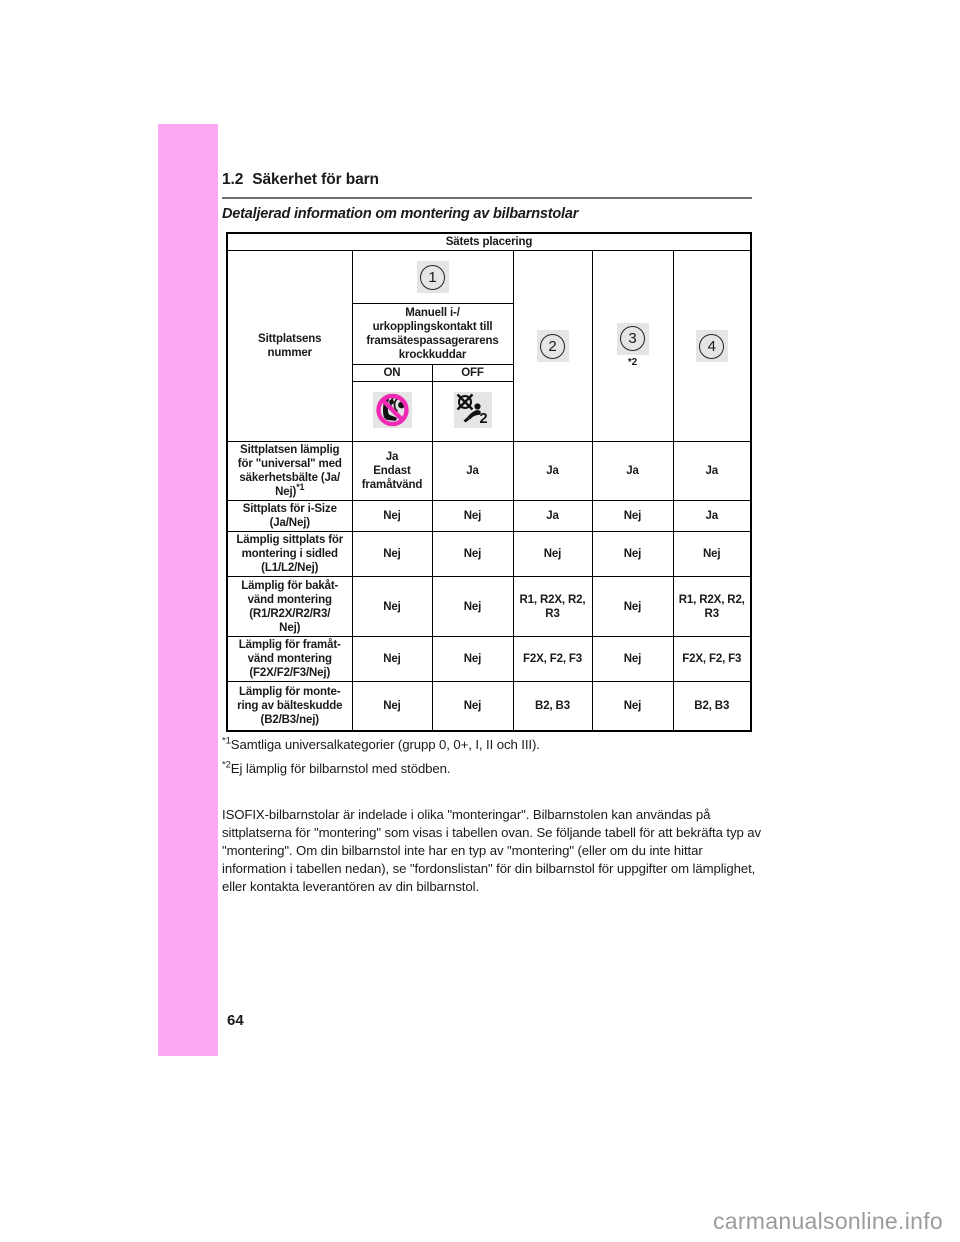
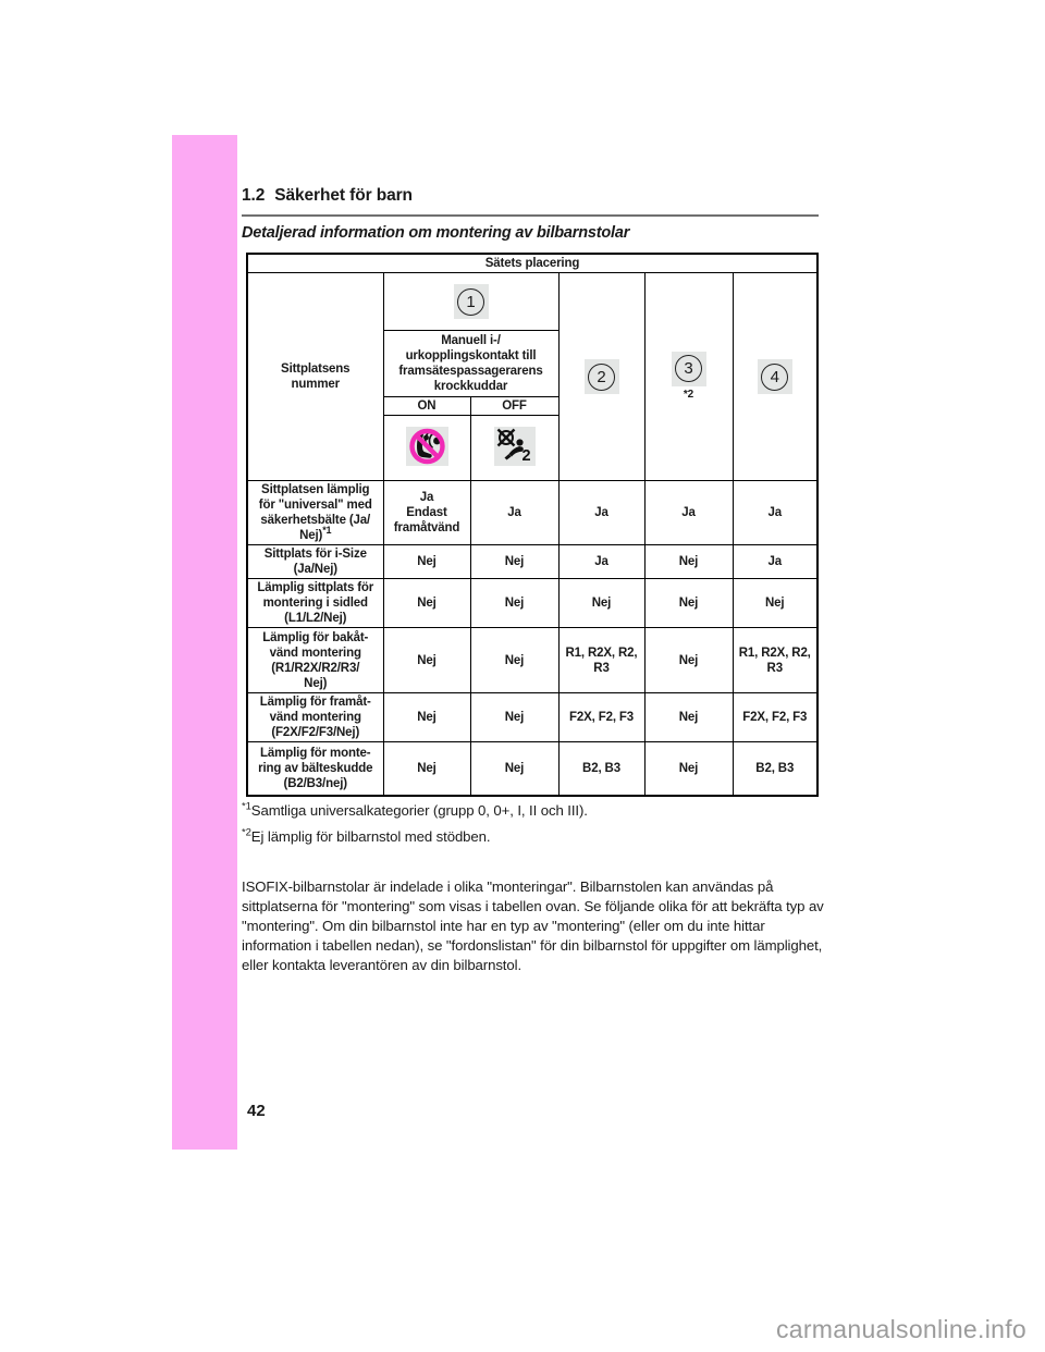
  1.2 Säkerhet för barn
  Detaljerad information om montering av bilbarnstolar
  Sätets placering
  Sittplatsens nummer	1	2	3 *2	4
  Manuell i-/ urkopplingskontakt till framsätespassagerarens krockkuddar
  ON	OFF
  	2
  Sittplatsen lämplig för "universal" med säkerhetsbälte (Ja/ Nej)*1	Ja Endast framåtvänd	Ja	Ja	Ja	Ja
  Sittplats för i-Size (Ja/Nej)	Nej	Nej	Ja	Nej	Ja
  Lämplig sittplats för montering i sidled (L1/L2/Nej)	Nej	Nej	Nej	Nej	Nej
  Lämplig för bakåt- vänd montering (R1/R2X/R2/R3/ Nej)	Nej	Nej	R1, R2X, R2, R3	Nej	R1, R2X, R2, R3
  Lämplig för framåt- vänd montering (F2X/F2/F3/Nej)	Nej	Nej	F2X, F2, F3	Nej	F2X, F2, F3
  Lämplig för monte- ring av bälteskudde (B2/B3/nej)	Nej	Nej	B2, B3	Nej	B2, B3
  *1Samtliga universalkategorier (grupp 0, 0+, I, II och III).
  *2Ej lämplig för bilbarnstol med stödben.
- ISOFIX-bilbarnstolar är indelade i olika "monteringar". Bilbarnstolen kan användas på sittplatserna för "montering" som visas i tabellen ovan. Se följande tabell för att bekräfta typ av "montering". Om din bilbarnstol inte har en typ av "montering" (eller om du inte hittar information i tabellen nedan), se "fordonslistan" för din bilbarnstol för uppgifter om lämplighet, eller kontakta leverantören av din bilbarnstol.
+ ISOFIX-bilbarnstolar är indelade i olika "monteringar". Bilbarnstolen kan användas på sittplatserna för "montering" som visas i tabellen ovan. Se följande olika för att bekräfta typ av "montering". Om din bilbarnstol inte har en typ av "montering" (eller om du inte hittar information i tabellen nedan), se "fordonslistan" för din bilbarnstol för uppgifter om lämplighet, eller kontakta leverantören av din bilbarnstol.
- 64
+ 42
  carmanualsonline.info
